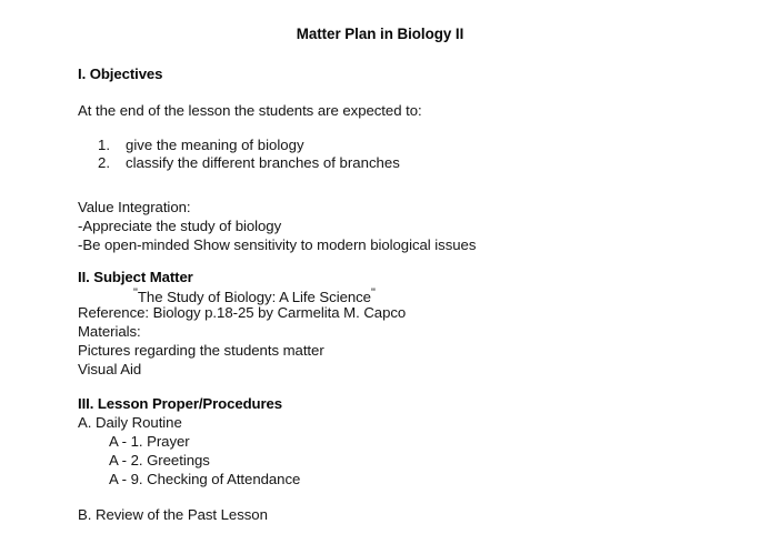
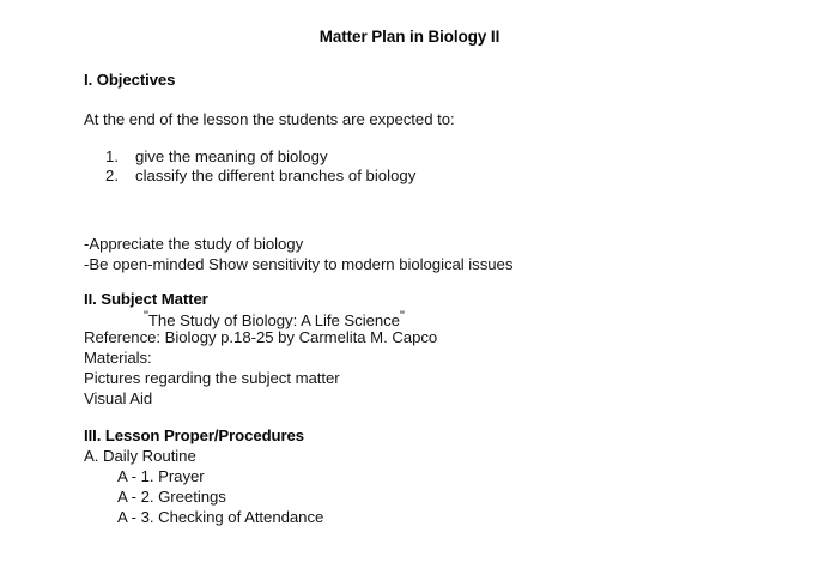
  Matter Plan in Biology II
  I. Objectives
  At the end of the lesson the students are expected to:
  1. give the meaning of biology
- 2. classify the different branches of branches
+ 2. classify the different branches of biology
- Value Integration:
  -Appreciate the study of biology
  -Be open-minded Show sensitivity to modern biological issues
  II. Subject Matter
  "The Study of Biology: A Life Science"
  Reference: Biology p.18-25 by Carmelita M. Capco
  Materials:
- Pictures regarding the students matter
+ Pictures regarding the subject matter
  Visual Aid
  III. Lesson Proper/Procedures
  A. Daily Routine
  A - 1. Prayer
  A - 2. Greetings
- A - 9. Checking of Attendance
+ A - 3. Checking of Attendance
- B. Review of the Past Lesson
